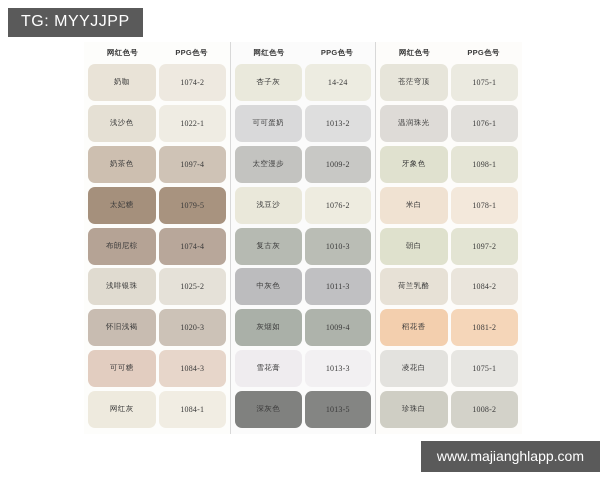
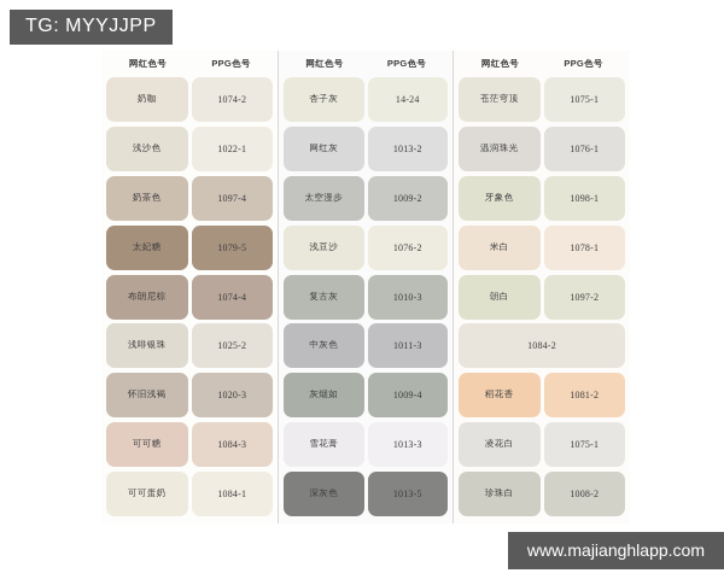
  TG: MYYJJPP
  网红色号
  PPG色号
  奶咖
  1074-2
  浅沙色
  1022-1
  奶茶色
  1097-4
  太妃糖
  1079-5
  布朗尼棕
  1074-4
  浅啡银珠
  1025-2
  怀旧浅褐
  1020-3
  可可糖
  1084-3
- 网红灰
+ 可可蛋奶
  1084-1
  网红色号
  PPG色号
  杏子灰
  14-24
- 可可蛋奶
+ 网红灰
  1013-2
  太空漫步
  1009-2
  浅豆沙
  1076-2
  复古灰
  1010-3
  中灰色
  1011-3
  灰烟如
  1009-4
  雪花膏
  1013-3
  深灰色
  1013-5
  网红色号
  PPG色号
  苍茫穹顶
  1075-1
  温润珠光
  1076-1
  牙象色
  1098-1
  米白
  1078-1
  朝白
  1097-2
- 荷兰乳酪
  1084-2
  稻花香
  1081-2
  凌花白
  1075-1
  珍珠白
  1008-2
  www.majianghlapp.com
